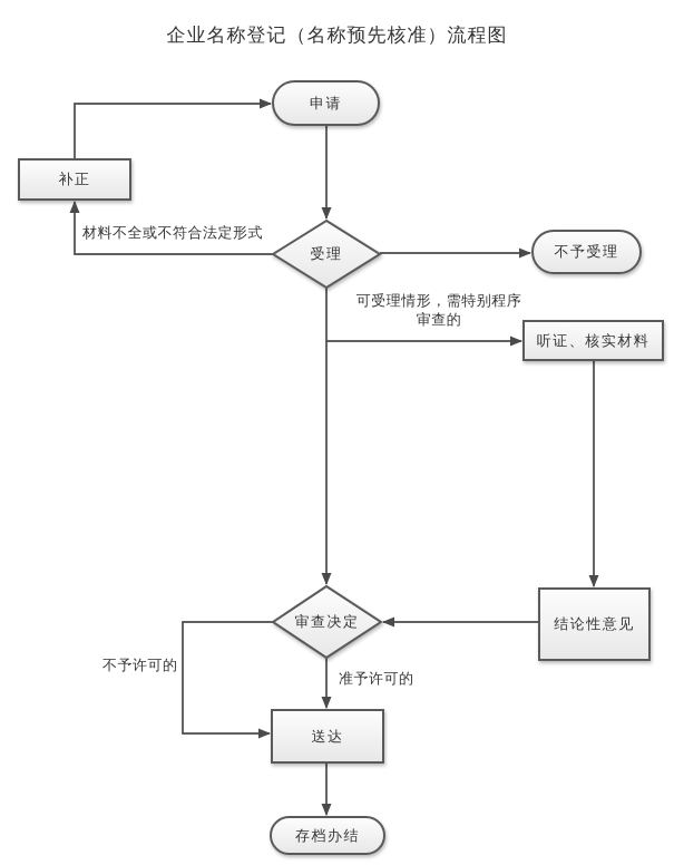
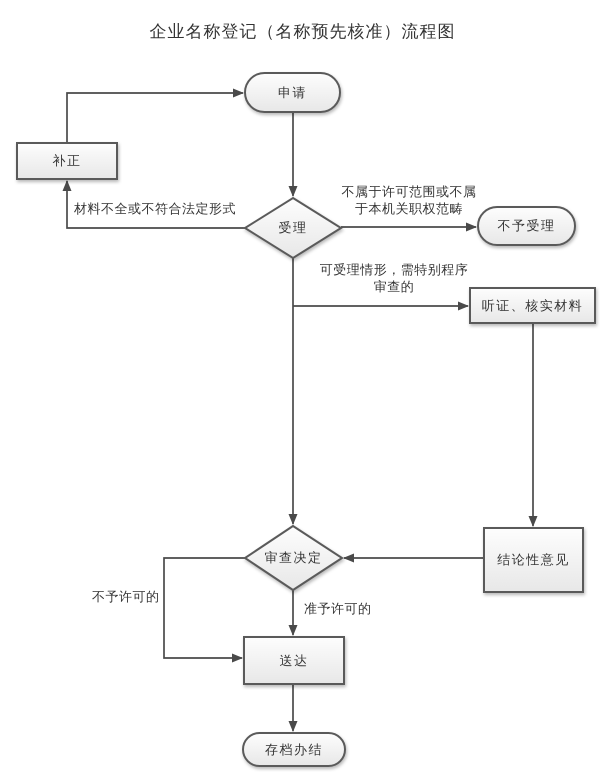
  企业名称登记（名称预先核准）流程图
  申请
  补正
  受理
  不予受理
  听证、核实材料
  结论性意见
  审查决定
  送达
  存档办结
  材料不全或不符合法定形式
+ 不属于许可范围或不属于本机关职权范畴
  可受理情形，需特别程序审查的
  不予许可的
  准予许可的
